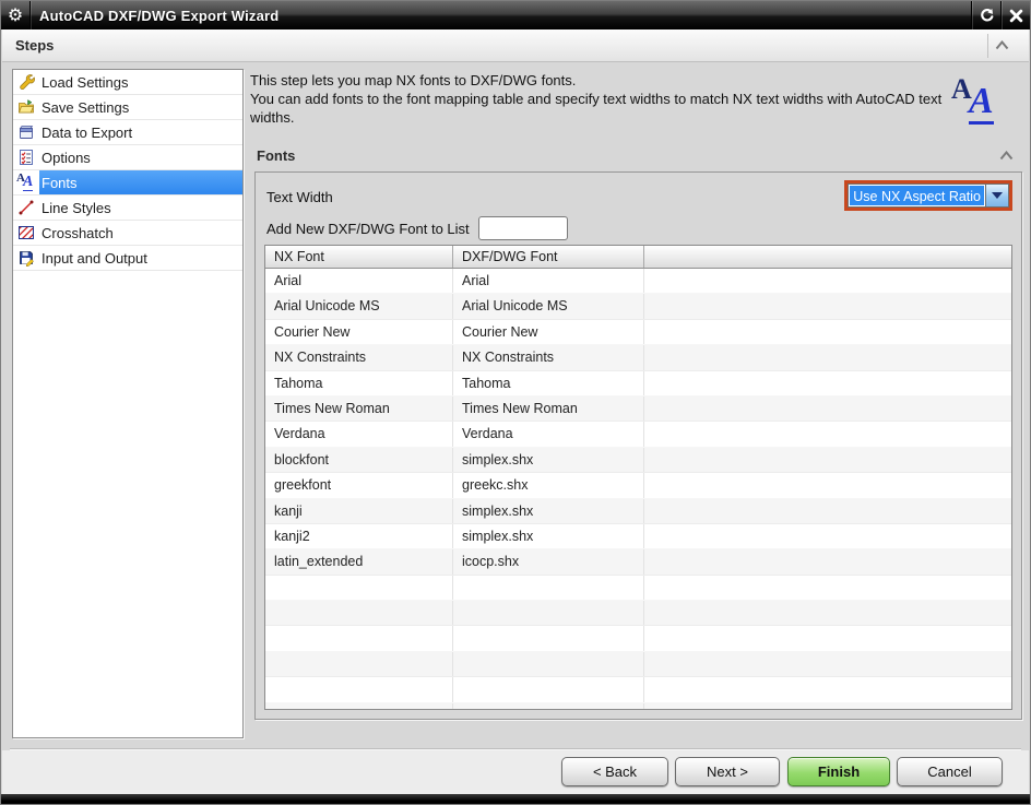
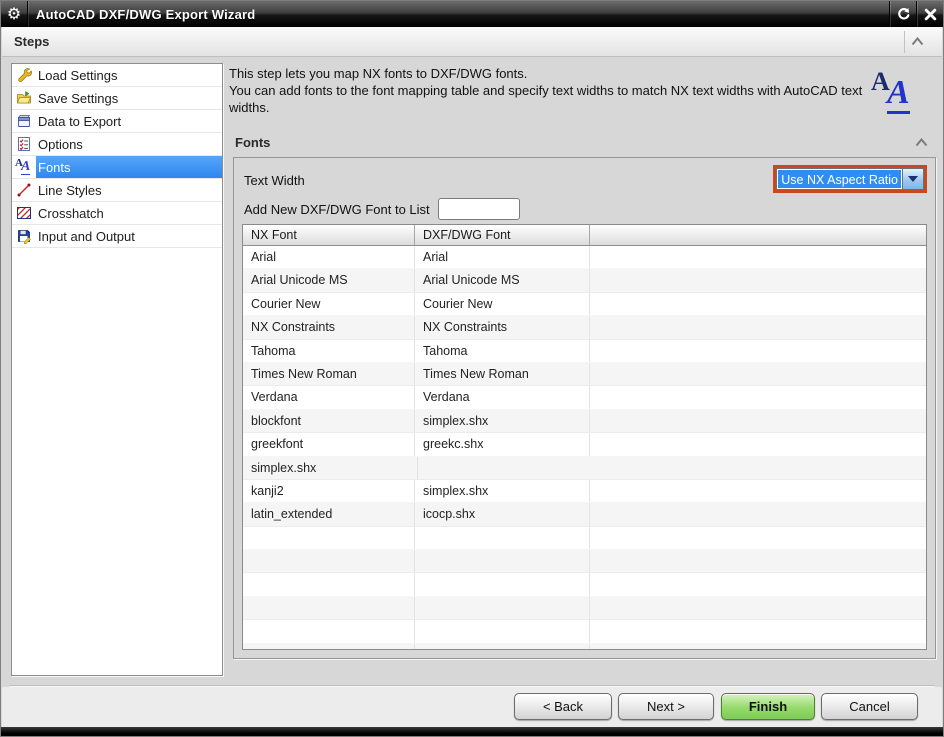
  ⚙
  AutoCAD DXF/DWG Export Wizard
  Steps
  Load Settings
  Save Settings
  Data to Export
  Options
  A
  A
  Fonts
  Line Styles
  Crosshatch
  Input and Output
  This step lets you map NX fonts to DXF/DWG fonts.
  You can add fonts to the font mapping table and specify text widths to match NX text widths with AutoCAD text widths.
  A
  A
  Fonts
  Text Width
  Use NX Aspect Ratio
  Add New DXF/DWG Font to List
  NX Font
  DXF/DWG Font
  Arial
  Arial
  Arial Unicode MS
  Arial Unicode MS
  Courier New
  Courier New
  NX Constraints
  NX Constraints
  Tahoma
  Tahoma
  Times New Roman
  Times New Roman
  Verdana
  Verdana
  blockfont
  simplex.shx
  greekfont
  greekc.shx
- kanji
  simplex.shx
  kanji2
  simplex.shx
  latin_extended
  icocp.shx
  < Back
  Next >
  Finish
  Cancel
